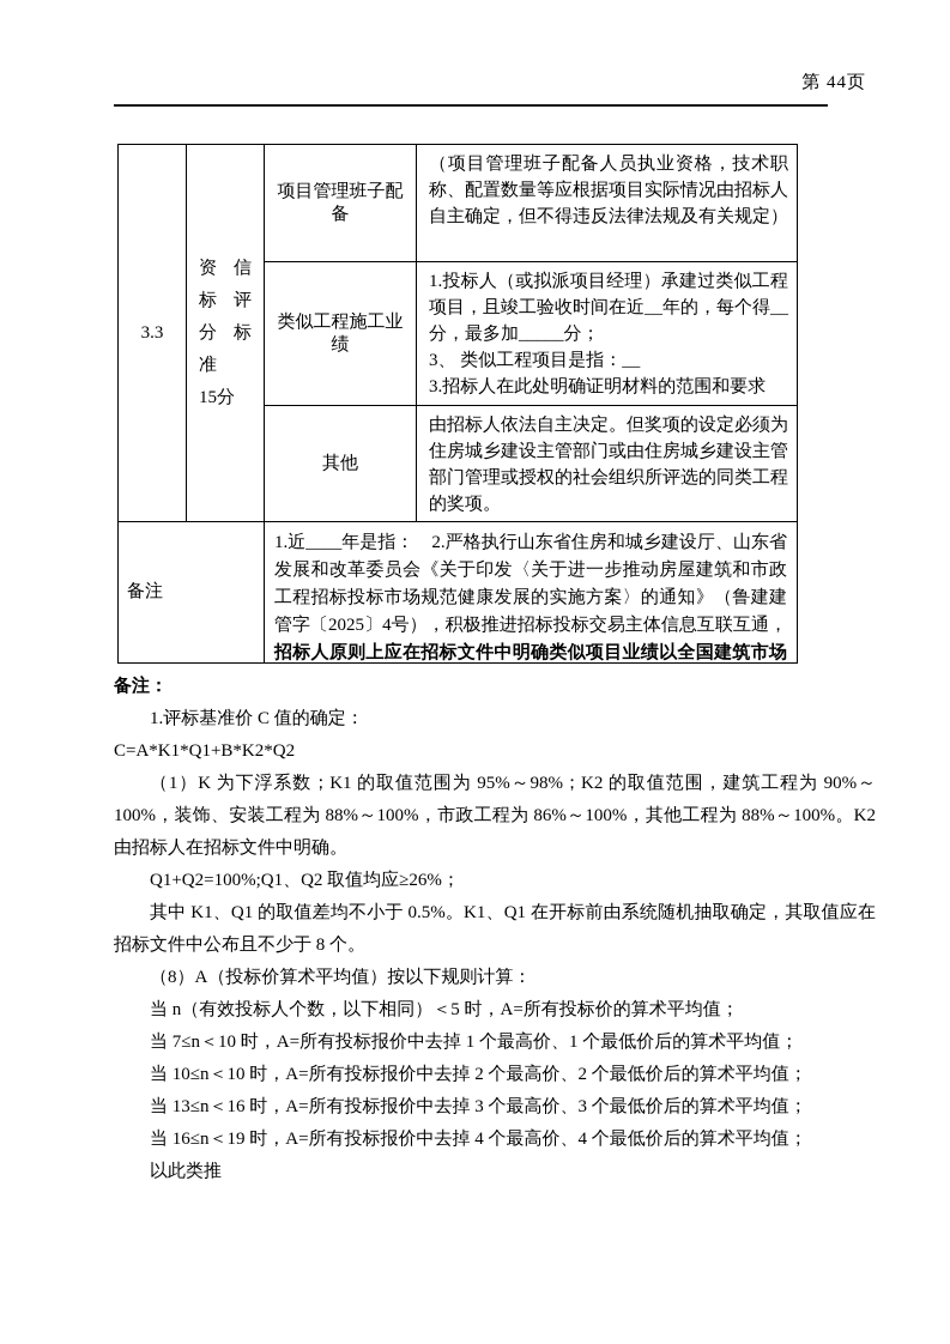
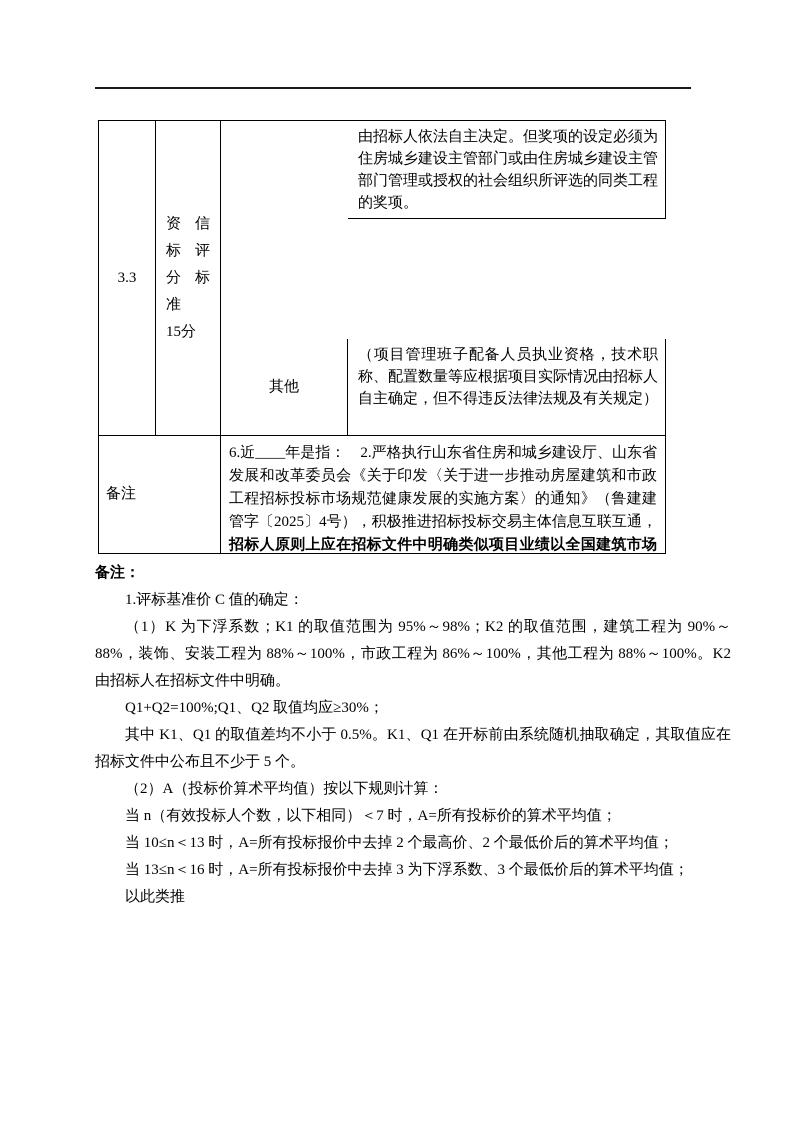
- 第 44页
  3.3
  资信标评分标准
  15分
- 项目管理班子配备
- （项目管理班子配备人员执业资格，技术职称、配置数量等应根据项目实际情况由招标人自主确定，但不得违反法律法规及有关规定）
+ 由招标人依法自主决定。但奖项的设定必须为住房城乡建设主管部门或由住房城乡建设主管部门管理或授权的社会组织所评选的同类工程的奖项。
- 类似工程施工业绩
- 1.投标人（或拟派项目经理）承建过类似工程项目，且竣工验收时间在近__年的，每个得__分，最多加_____分；
- 3、 类似工程项目是指：__
- 3.招标人在此处明确证明材料的范围和要求
  其他
- 由招标人依法自主决定。但奖项的设定必须为住房城乡建设主管部门或由住房城乡建设主管部门管理或授权的社会组织所评选的同类工程的奖项。
+ （项目管理班子配备人员执业资格，技术职称、配置数量等应根据项目实际情况由招标人自主确定，但不得违反法律法规及有关规定）
  备注
- 1.近____年是指： 2.严格执行山东省住房和城乡建设厅、山东省发展和改革委员会《关于印发〈关于进一步推动房屋建筑和市政工程招标投标市场规范健康发展的实施方案〉的通知》（鲁建建管字〔2025〕4号），积极推进招标投标交易主体信息互联互通，招标人原则上应在招标文件中明确类似项目业绩以全国建筑市场
+ 6.近____年是指： 2.严格执行山东省住房和城乡建设厅、山东省发展和改革委员会《关于印发〈关于进一步推动房屋建筑和市政工程招标投标市场规范健康发展的实施方案〉的通知》（鲁建建管字〔2025〕4号），积极推进招标投标交易主体信息互联互通，招标人原则上应在招标文件中明确类似项目业绩以全国建筑市场
  备注：
  1.评标基准价 C 值的确定：
- C=A*K1*Q1+B*K2*Q2
- （1）K 为下浮系数；K1 的取值范围为 95%～98%；K2 的取值范围，建筑工程为 90%～100%，装饰、安装工程为 88%～100%，市政工程为 86%～100%，其他工程为 88%～100%。K2 由招标人在招标文件中明确。
+ （1）K 为下浮系数；K1 的取值范围为 95%～98%；K2 的取值范围，建筑工程为 90%～88%，装饰、安装工程为 88%～100%，市政工程为 86%～100%，其他工程为 88%～100%。K2 由招标人在招标文件中明确。
- Q1+Q2=100%;Q1、Q2 取值均应≥26%；
+ Q1+Q2=100%;Q1、Q2 取值均应≥30%；
- 其中 K1、Q1 的取值差均不小于 0.5%。K1、Q1 在开标前由系统随机抽取确定，其取值应在招标文件中公布且不少于 8 个。
+ 其中 K1、Q1 的取值差均不小于 0.5%。K1、Q1 在开标前由系统随机抽取确定，其取值应在招标文件中公布且不少于 5 个。
- （8）A（投标价算术平均值）按以下规则计算：
+ （2）A（投标价算术平均值）按以下规则计算：
- 当 n（有效投标人个数，以下相同）＜5 时，A=所有投标价的算术平均值；
+ 当 n（有效投标人个数，以下相同）＜7 时，A=所有投标价的算术平均值；
- 当 7≤n＜10 时，A=所有投标报价中去掉 1 个最高价、1 个最低价后的算术平均值；
- 当 10≤n＜10 时，A=所有投标报价中去掉 2 个最高价、2 个最低价后的算术平均值；
+ 当 10≤n＜13 时，A=所有投标报价中去掉 2 个最高价、2 个最低价后的算术平均值；
- 当 13≤n＜16 时，A=所有投标报价中去掉 3 个最高价、3 个最低价后的算术平均值；
+ 当 13≤n＜16 时，A=所有投标报价中去掉 3 为下浮系数、3 个最低价后的算术平均值；
- 当 16≤n＜19 时，A=所有投标报价中去掉 4 个最高价、4 个最低价后的算术平均值；
  以此类推
